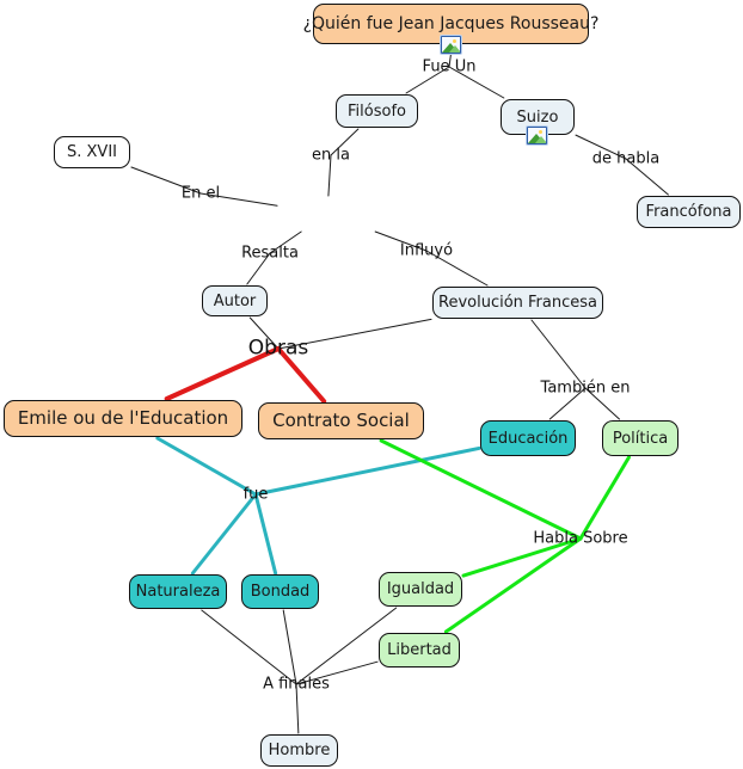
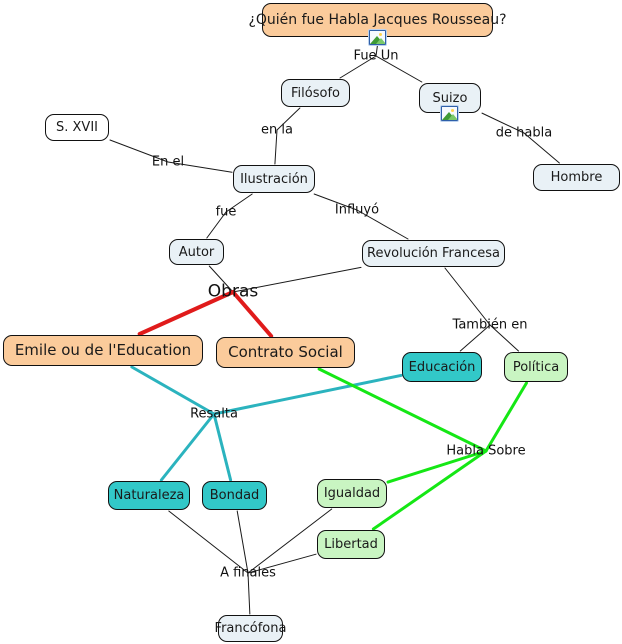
- ¿Quién fue Jean Jacques Rousseau?
+ ¿Quién fue Habla Jacques Rousseau?
  Filósofo
  Suizo
  S. XVII
- Francófona
+ Hombre
+ Ilustración
  Autor
  Revolución Francesa
  Emile ou de l'Education
  Contrato Social
  Educación
  Política
  Naturaleza
  Bondad
  Igualdad
  Libertad
- Hombre
+ Francófona
  Fue Un
  en la
  de habla
  En el
- Resalta
+ fue
  Influyó
  Obras
  También en
- fue
+ Resalta
  Habla Sobre
  A finales
